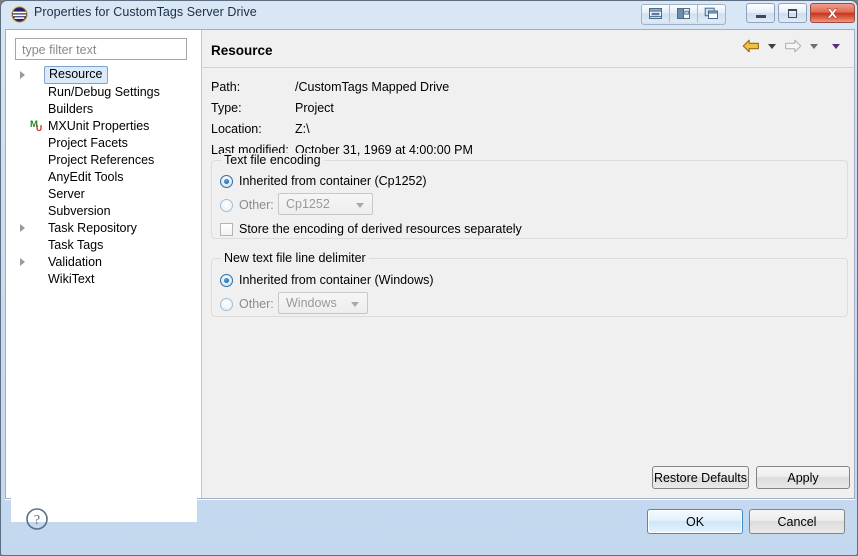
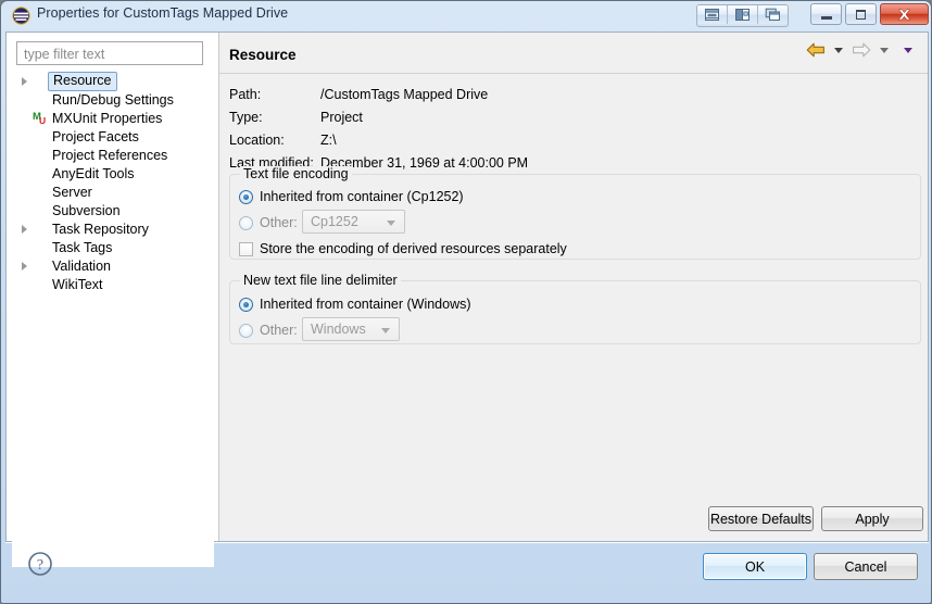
- Properties for CustomTags Server Drive
+ Properties for CustomTags Mapped Drive
  type filter text
  Resource
  Run/Debug Settings
- Builders
  M
  U
  MXUnit Properties
  Project Facets
  Project References
  AnyEdit Tools
  Server
  Subversion
  Task Repository
  Task Tags
  Validation
  WikiText
  Resource
  Path:
  /CustomTags Mapped Drive
  Type:
  Project
  Location:
  Z:\
  Last modified:
- October 31, 1969 at 4:00:00 PM
+ December 31, 1969 at 4:00:00 PM
  Text file encoding
  Inherited from container (Cp1252)
  Other:
  Cp1252
  Store the encoding of derived resources separately
  New text file line delimiter
  Inherited from container (Windows)
  Other:
  Windows
  Restore Defaults
  Apply
  ?
  OK
  Cancel
